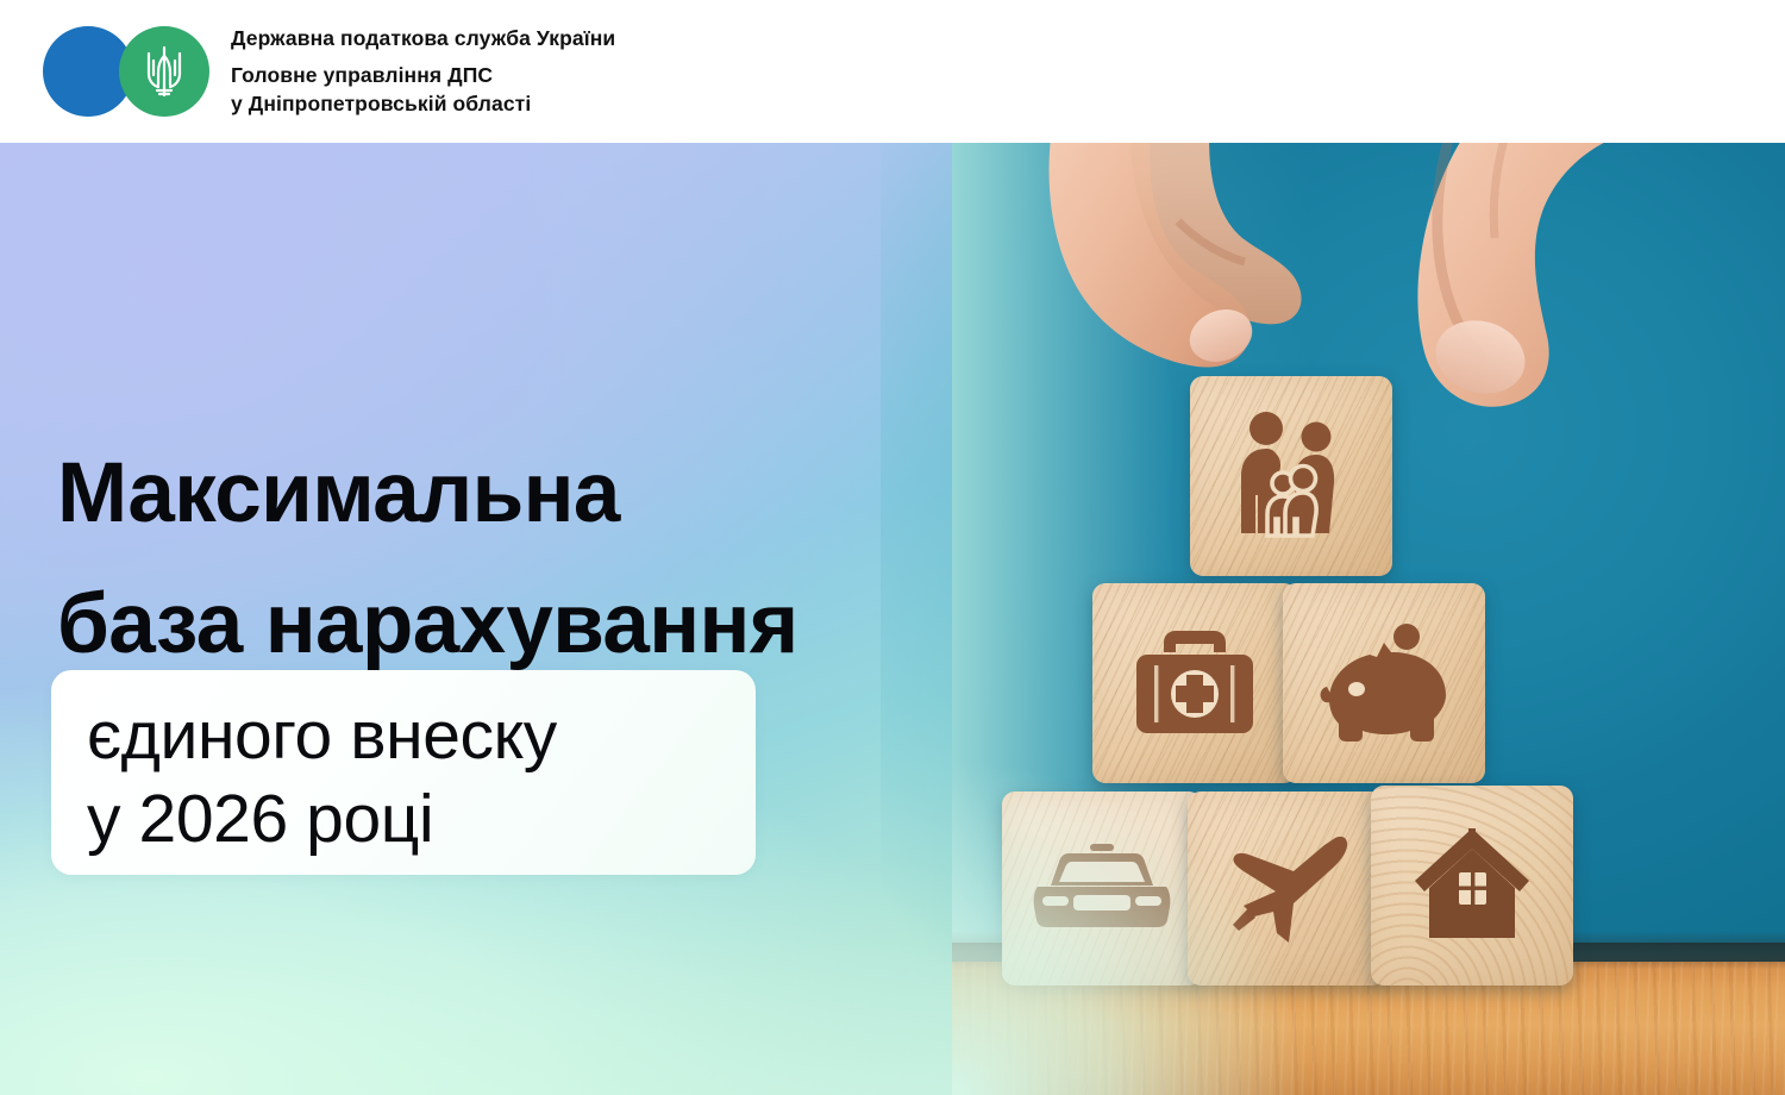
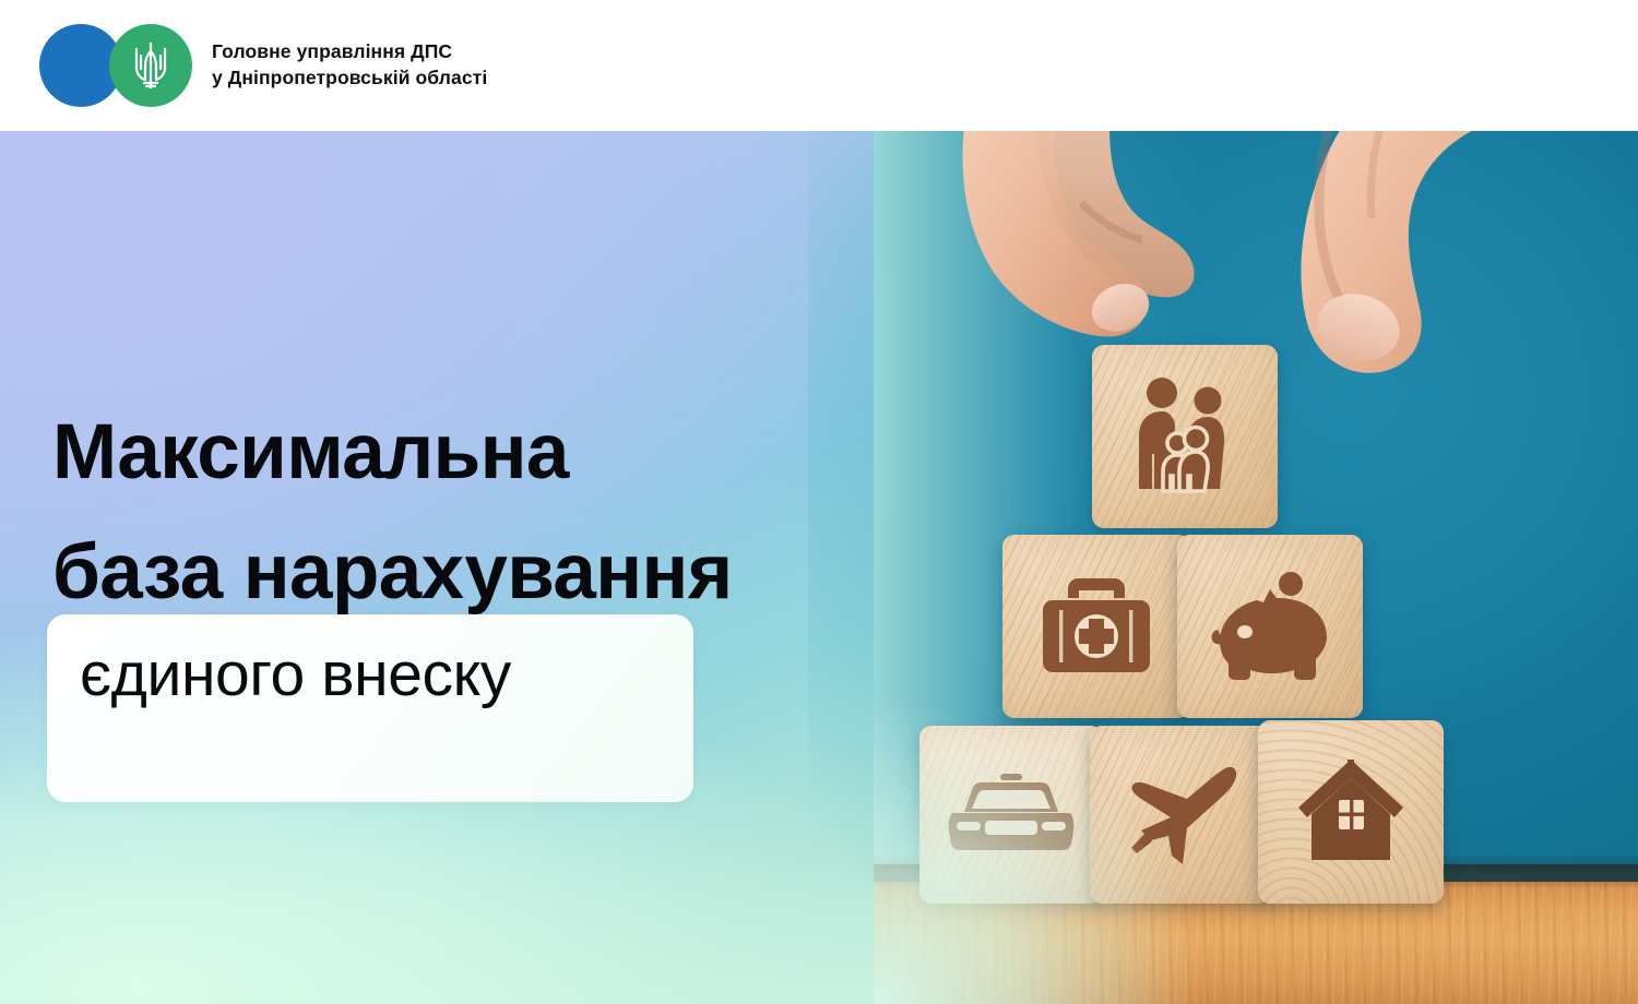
  Максимальна
  база нарахування
  єдиного внеску
- у 2026 році
- Державна податкова служба України
  Головне управління ДПС
  у Дніпропетровській області
